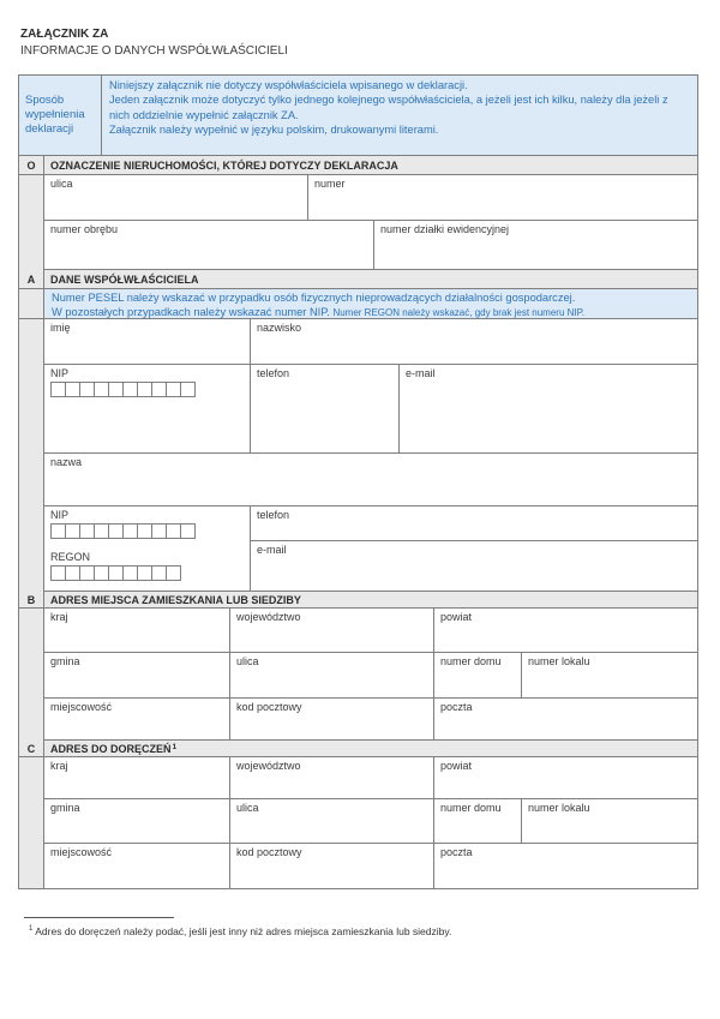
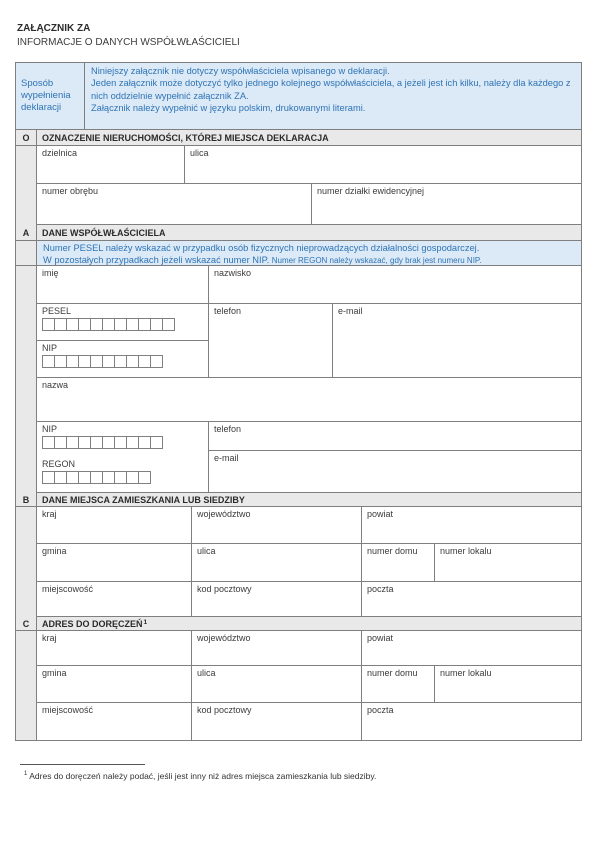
  ZAŁĄCZNIK ZA
  INFORMACJE O DANYCH WSPÓŁWŁAŚCICIELI
  Sposób wypełnienia deklaracji
  Niniejszy załącznik nie dotyczy współwłaściciela wpisanego w deklaracji.
- Jeden załącznik może dotyczyć tylko jednego kolejnego współwłaściciela, a jeżeli jest ich kilku, należy dla jeżeli z nich oddzielnie wypełnić załącznik ZA.
+ Jeden załącznik może dotyczyć tylko jednego kolejnego współwłaściciela, a jeżeli jest ich kilku, należy dla każdego z nich oddzielnie wypełnić załącznik ZA.
  Załącznik należy wypełnić w języku polskim, drukowanymi literami.
  O
- OZNACZENIE NIERUCHOMOŚCI, KTÓREJ DOTYCZY DEKLARACJA
+ OZNACZENIE NIERUCHOMOŚCI, KTÓREJ MIEJSCA DEKLARACJA
+ dzielnica
  ulica
- numer
  numer obrębu
  numer działki ewidencyjnej
  A
  DANE WSPÓŁWŁAŚCICIELA
  Numer PESEL należy wskazać w przypadku osób fizycznych nieprowadzących działalności gospodarczej.
- W pozostałych przypadkach należy wskazać numer NIP. Numer REGON należy wskazać, gdy brak jest numeru NIP.
+ W pozostałych przypadkach jeżeli wskazać numer NIP. Numer REGON należy wskazać, gdy brak jest numeru NIP.
  imię
  nazwisko
+ PESEL
  NIP
  telefon
  e-mail
  nazwa
  NIP
  REGON
  telefon
  e-mail
  B
- ADRES MIEJSCA ZAMIESZKANIA LUB SIEDZIBY
+ DANE MIEJSCA ZAMIESZKANIA LUB SIEDZIBY
  kraj
  województwo
  powiat
  gmina
  ulica
  numer domu
  numer lokalu
  miejscowość
  kod pocztowy
  poczta
  C
  ADRES DO DORĘCZEŃ
  kraj
  województwo
  powiat
  gmina
  ulica
  numer domu
  numer lokalu
  miejscowość
  kod pocztowy
  poczta
  Adres do doręczeń należy podać, jeśli jest inny niż adres miejsca zamieszkania lub siedziby.
